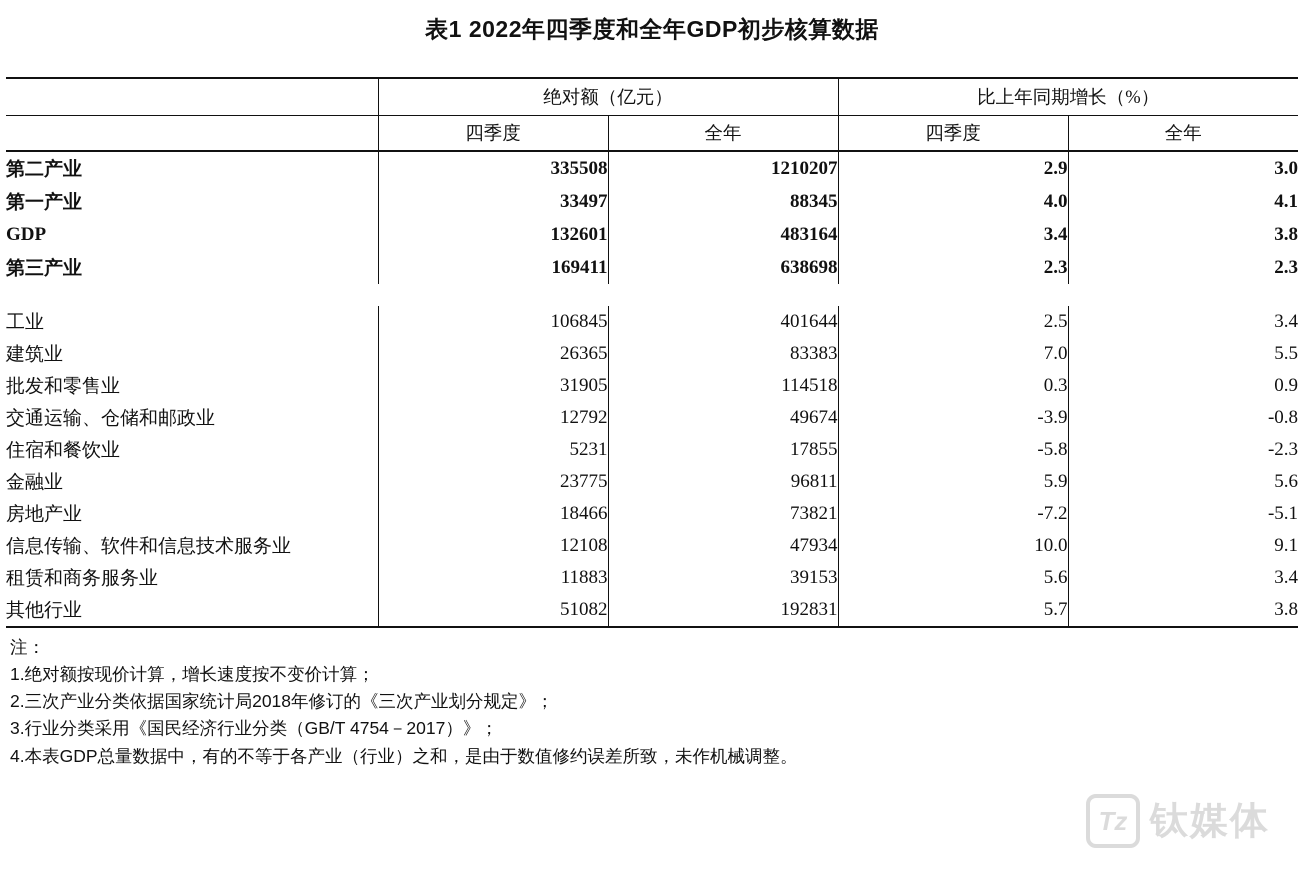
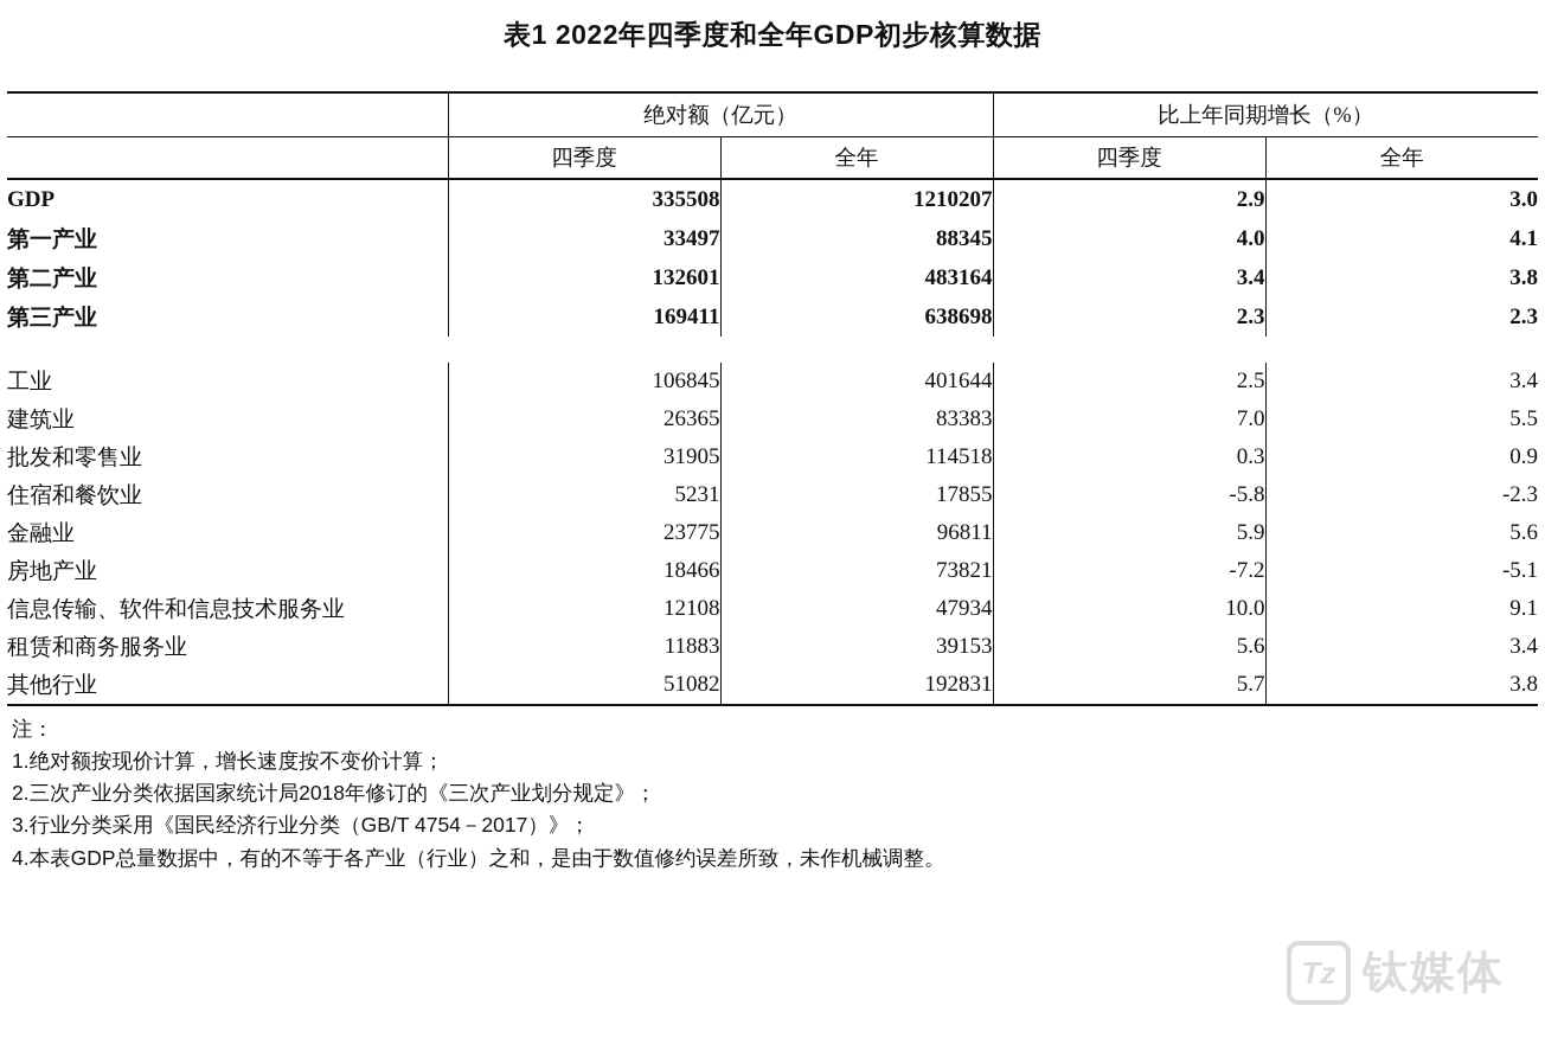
  表1 2022年四季度和全年GDP初步核算数据
  	绝对额（亿元）	比上年同期增长（%）
  	四季度	全年	四季度	全年
- 第二产业	335508	1210207	2.9	3.0
+ GDP	335508	1210207	2.9	3.0
  第一产业	33497	88345	4.0	4.1
- GDP	132601	483164	3.4	3.8
+ 第二产业	132601	483164	3.4	3.8
  第三产业	169411	638698	2.3	2.3
  工业	106845	401644	2.5	3.4
  建筑业	26365	83383	7.0	5.5
  批发和零售业	31905	114518	0.3	0.9
- 交通运输、仓储和邮政业	12792	49674	-3.9	-0.8
  住宿和餐饮业	5231	17855	-5.8	-2.3
  金融业	23775	96811	5.9	5.6
  房地产业	18466	73821	-7.2	-5.1
  信息传输、软件和信息技术服务业	12108	47934	10.0	9.1
  租赁和商务服务业	11883	39153	5.6	3.4
  其他行业	51082	192831	5.7	3.8
  注：
  1.绝对额按现价计算，增长速度按不变价计算；
  2.三次产业分类依据国家统计局2018年修订的《三次产业划分规定》；
  3.行业分类采用《国民经济行业分类（GB/T 4754－2017）》；
  4.本表GDP总量数据中，有的不等于各产业（行业）之和，是由于数值修约误差所致，未作机械调整。
  Tz
  钛媒体
